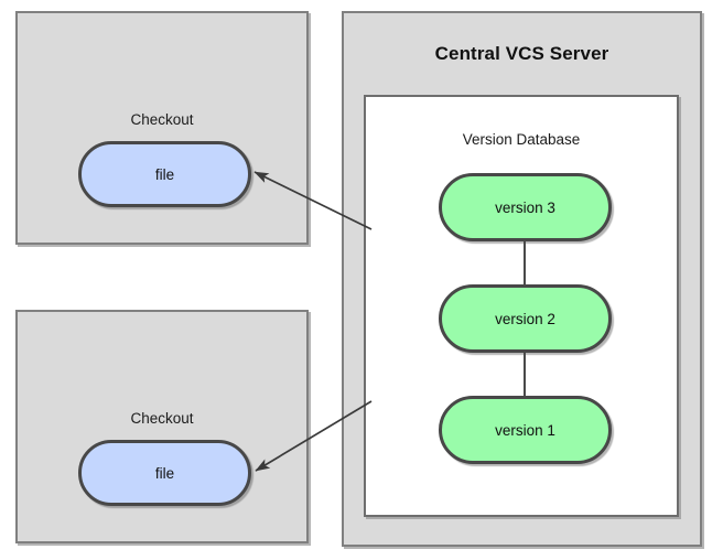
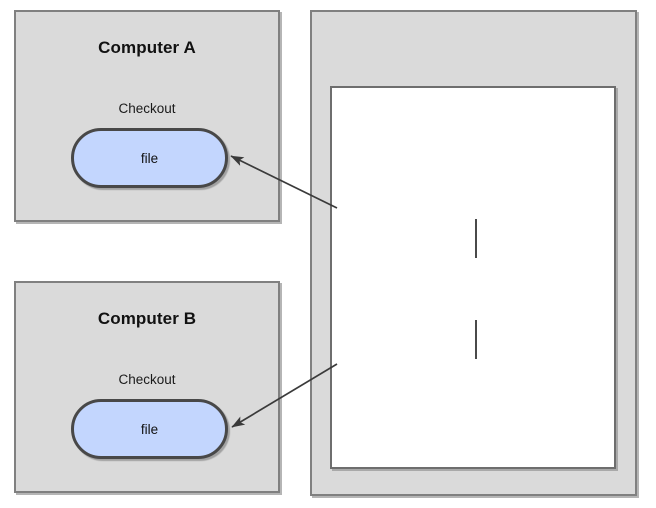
+ Computer A
  Checkout
  file
+ Computer B
  Checkout
  file
- Central VCS Server
- Version Database
- version 3
- version 2
- version 1
